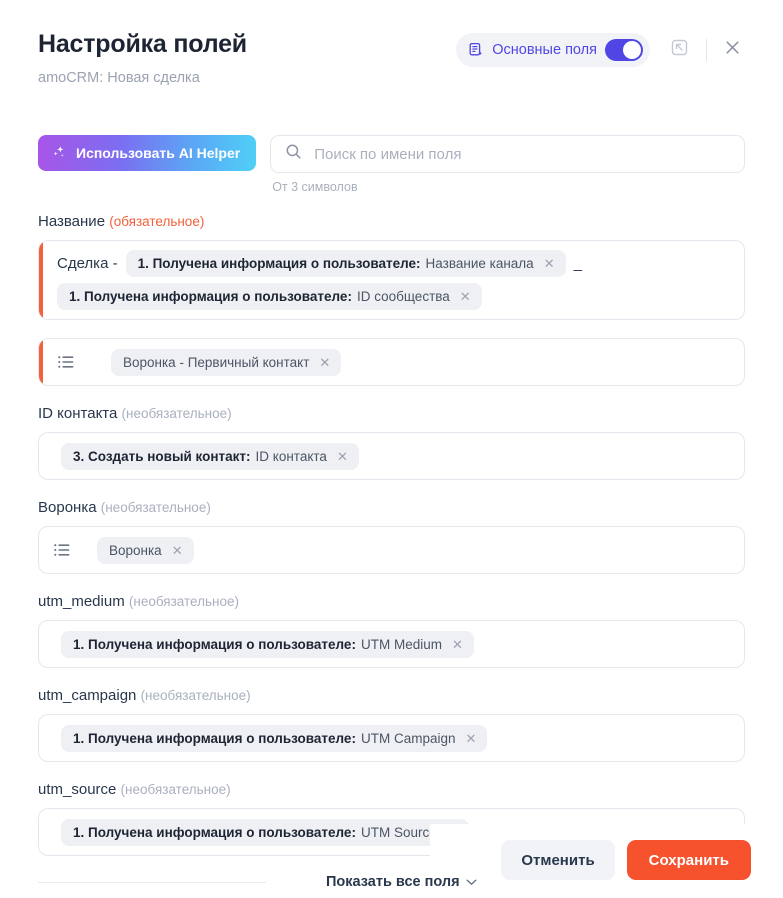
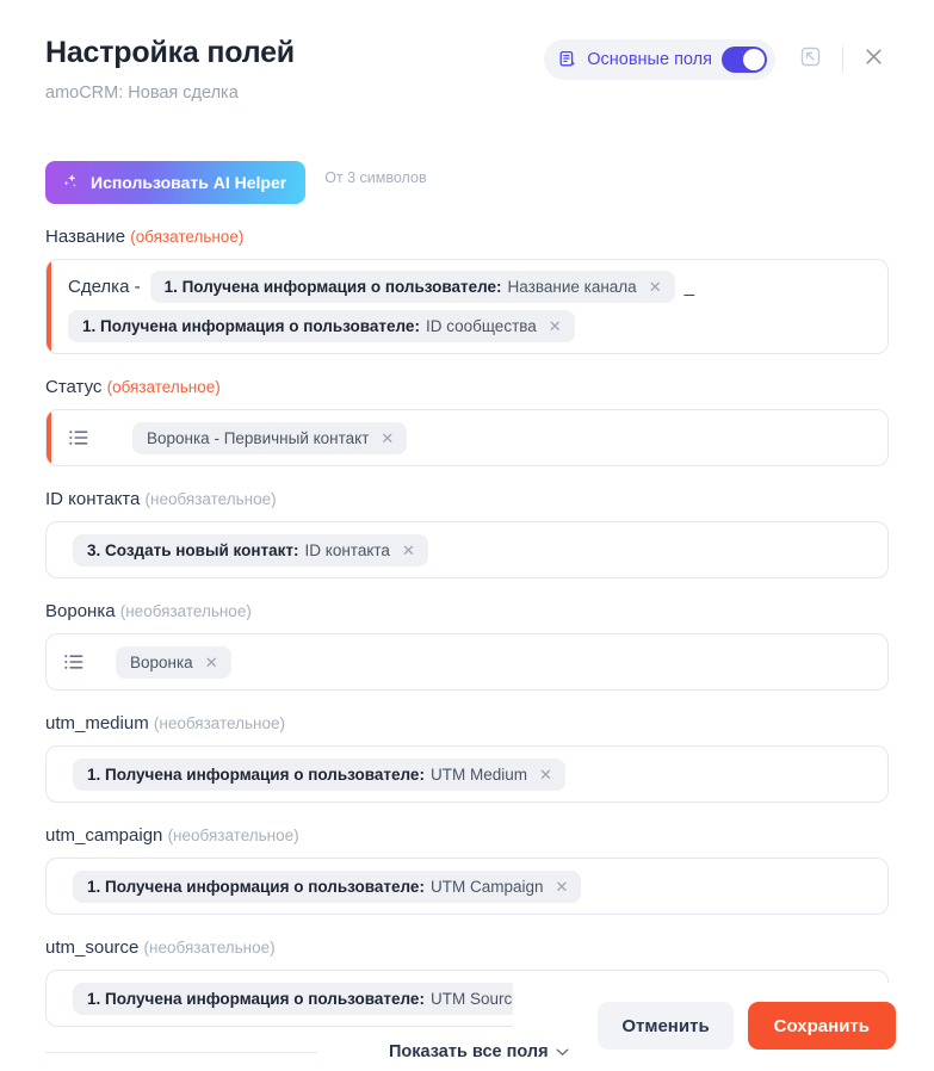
  Настройка полей
  amoCRM: Новая сделка
  Основные поля
  Использовать AI Helper
- Поиск по имени поля
  От 3 символов
  Название (обязательное)
  Сделка -
  1. Получена информация о пользователе:
  Название канала
  ✕
  _
  1. Получена информация о пользователе:
  ID сообщества
  ✕
+ Статус (обязательное)
  Воронка - Первичный контакт
  ✕
  ID контакта (необязательное)
  3. Создать новый контакт:
  ID контакта
  ✕
  Воронка (необязательное)
  Воронка
  ✕
  utm_medium (необязательное)
  1. Получена информация о пользователе:
  UTM Medium
  ✕
  utm_campaign (необязательное)
  1. Получена информация о пользователе:
  UTM Campaign
  ✕
  utm_source (необязательное)
  1. Получена информация о пользователе:
  UTM Sourc
  Показать все поля
  Отменить
  Сохранить
